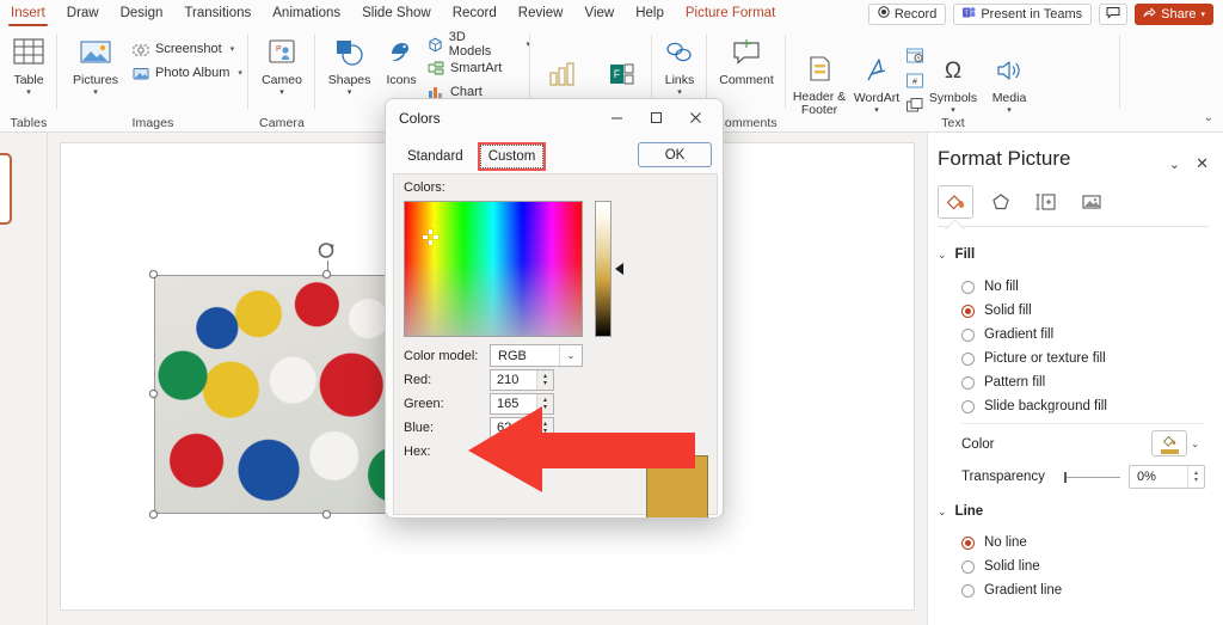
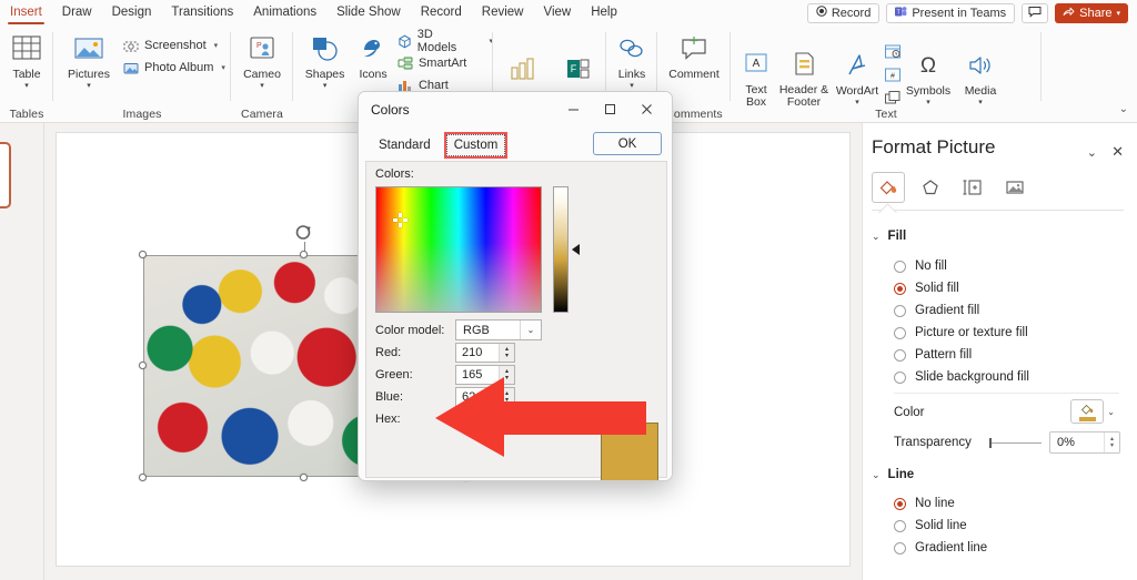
  Insert
  Draw
  Design
  Transitions
  Animations
  Slide Show
  Record
  Review
  View
  Help
- Picture Format
  Record
  Present in Teams
  Share
  Table
  Tables
  Pictures
  Screenshot
  Photo Album
  Images
  Cameo
  Camera
  Shapes
  Icons
  3D Models
  SmartArt
  Chart
  F
  Links
  Comment
  omments
+ A
+ Text Box
  Header & Footer
  WordArt
  Ω
  Symbols
  Media
  Text
  ⌄
  Format Picture
  ⌄
  ✕
  ⌄
  Fill
  No fill
  Solid fill
  Gradient fill
  Picture or texture fill
  Pattern fill
  Slide background fill
  Color
  ⌄
  Transparency
  0%
  ⌄
  Line
  No line
  Solid line
  Gradient line
  Colors
  Standard
  Custom
  OK
  Colors:
  Color model:
  RGB
  ⌄
  Red:
  210
  Green:
  165
  Blue:
  Hex:
